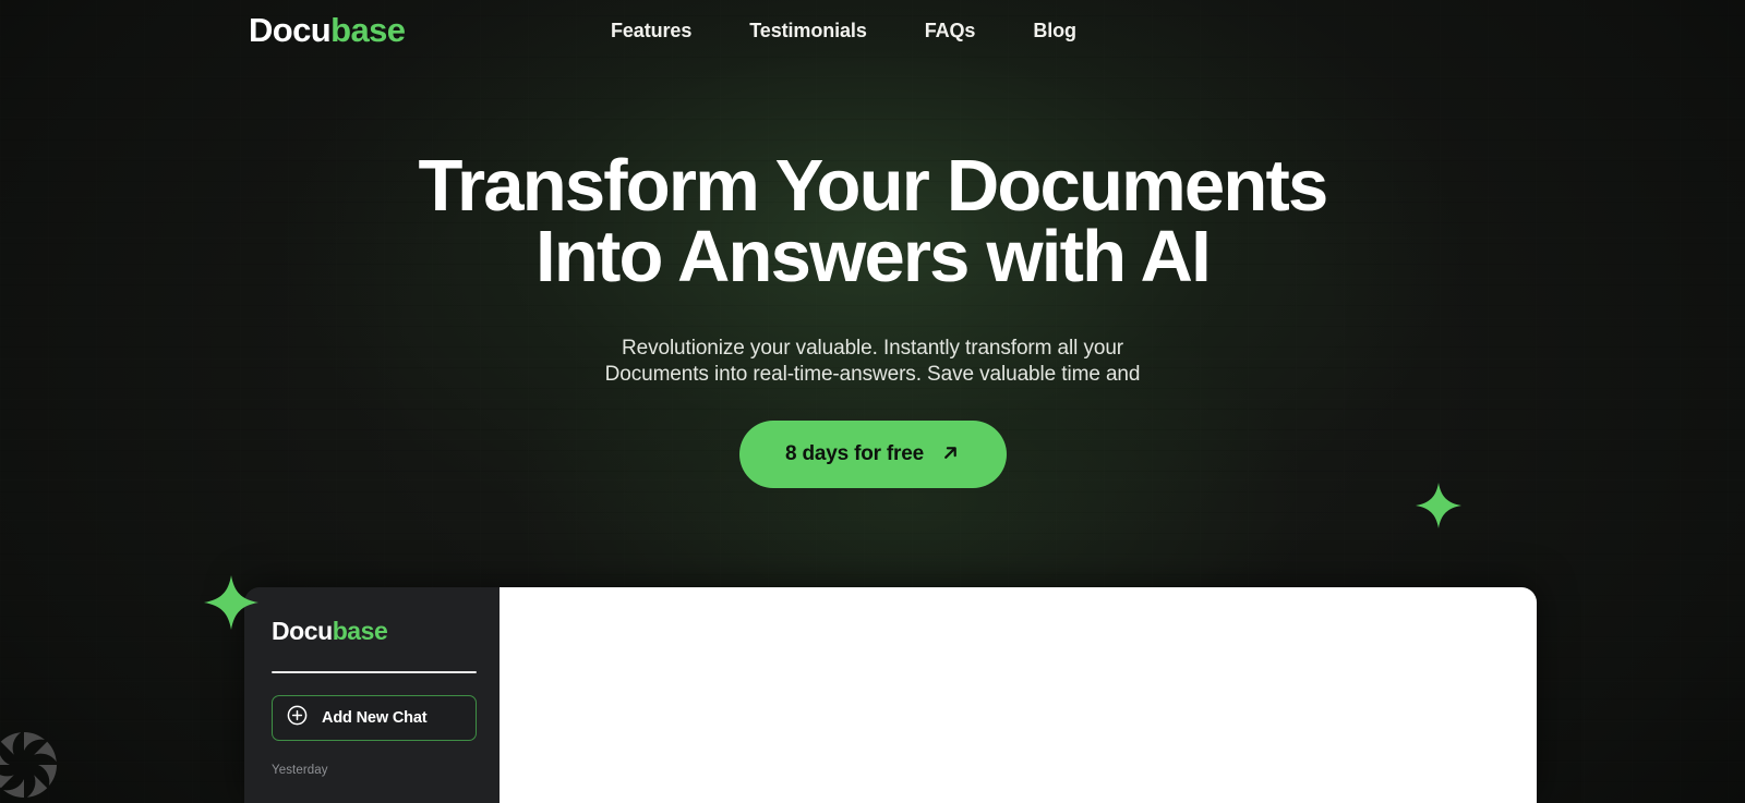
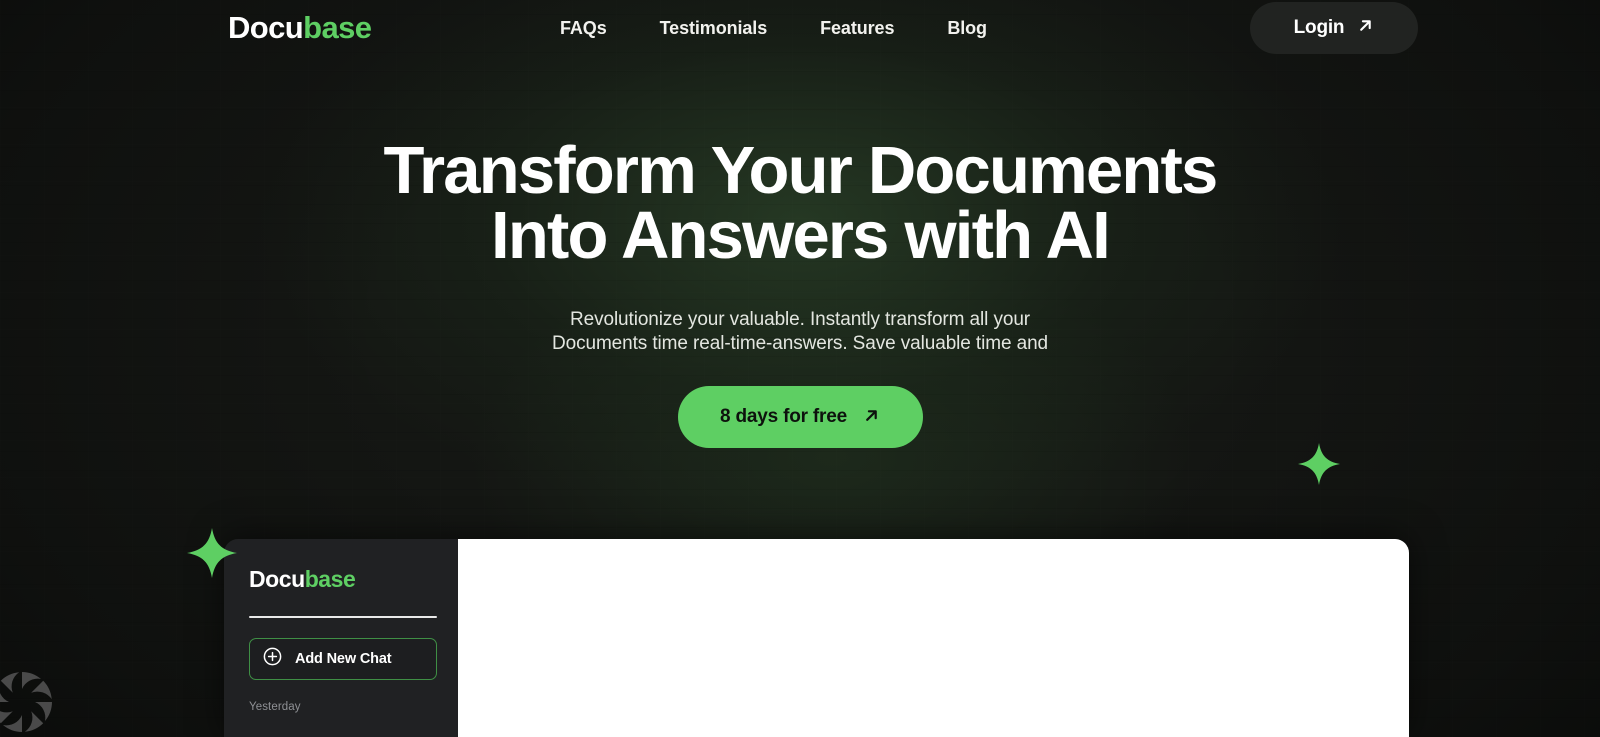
  Docubase
- Features
+ FAQs
  Testimonials
- FAQs
+ Features
  Blog
+ Login
  Transform Your Documents
  Into Answers with AI
  Revolutionize your valuable. Instantly transform all your
- Documents into real-time-answers. Save valuable time and
+ Documents time real-time-answers. Save valuable time and
  8 days for free
  Docubase
  Add New Chat
  Yesterday
